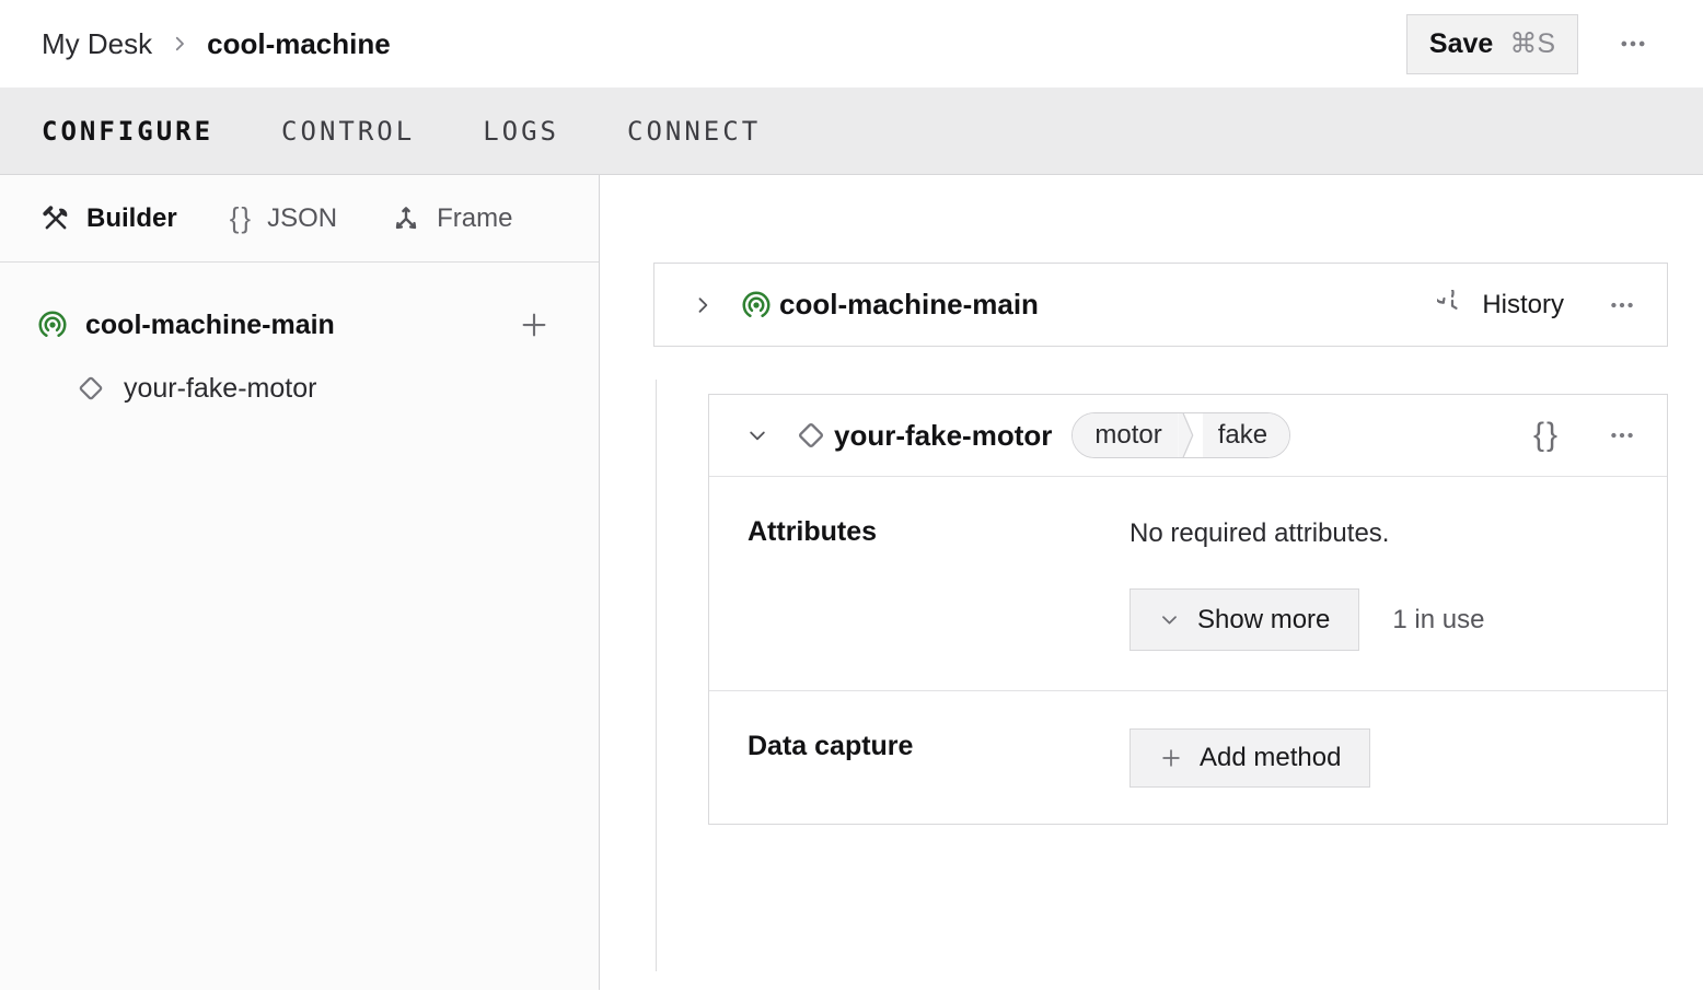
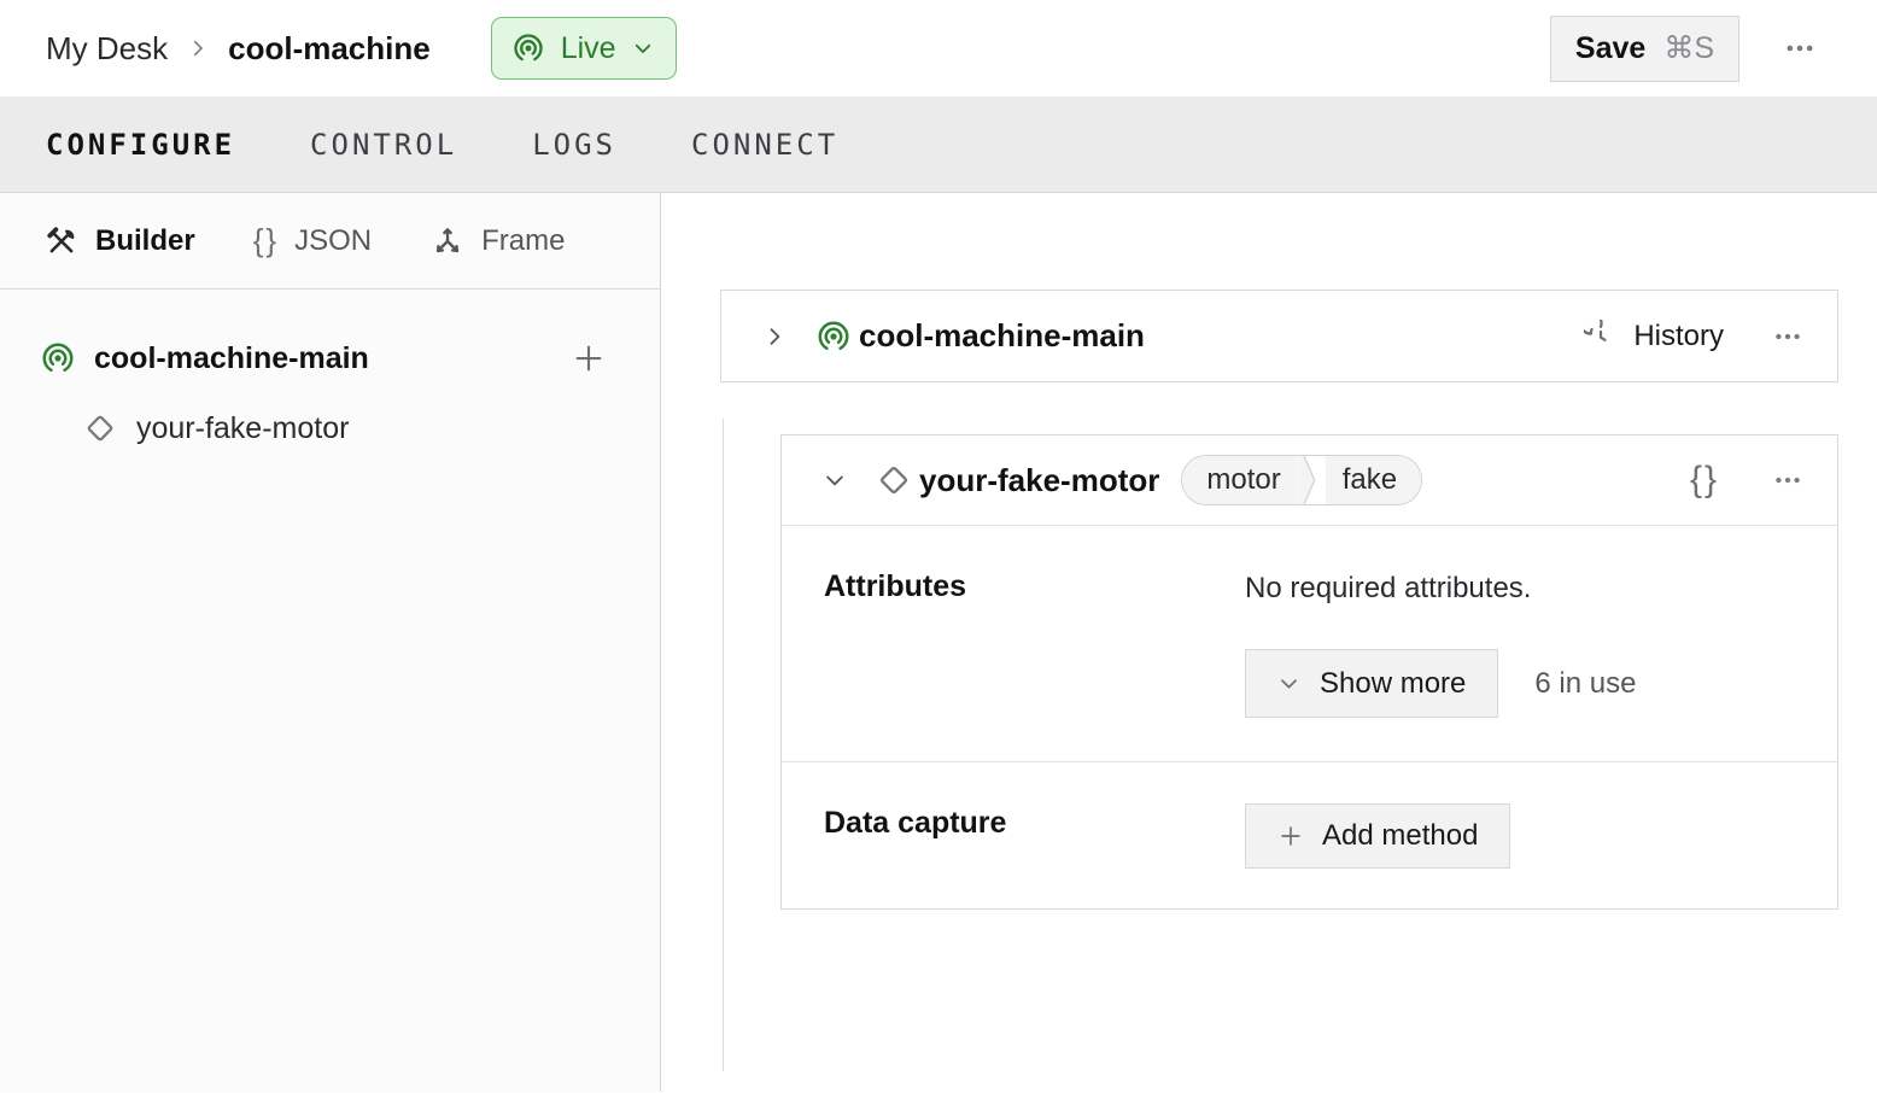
  My Desk
  cool-machine
+ Live
  Save
  ⌘S
  CONFIGURE
  CONTROL
  LOGS
  CONNECT
  Builder
  {}
  JSON
  Frame
  cool-machine-main
  your-fake-motor
  cool-machine-main
  History
  your-fake-motor
  motor
  fake
  {}
  Attributes
  No required attributes.
  Show more
- 1 in use
+ 6 in use
  Data capture
  Add method
